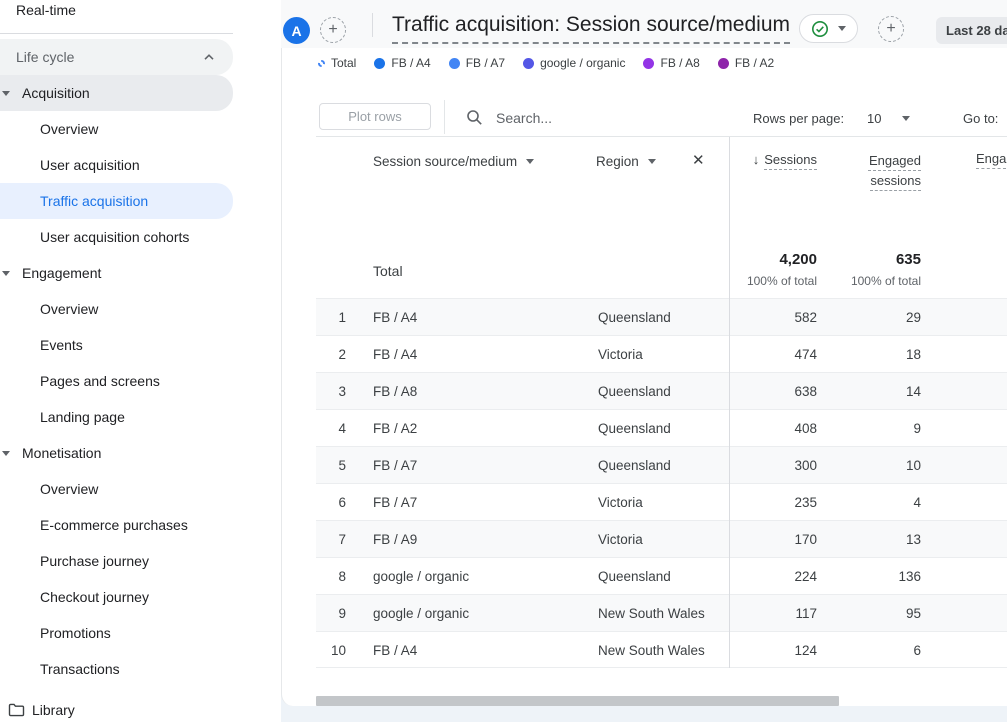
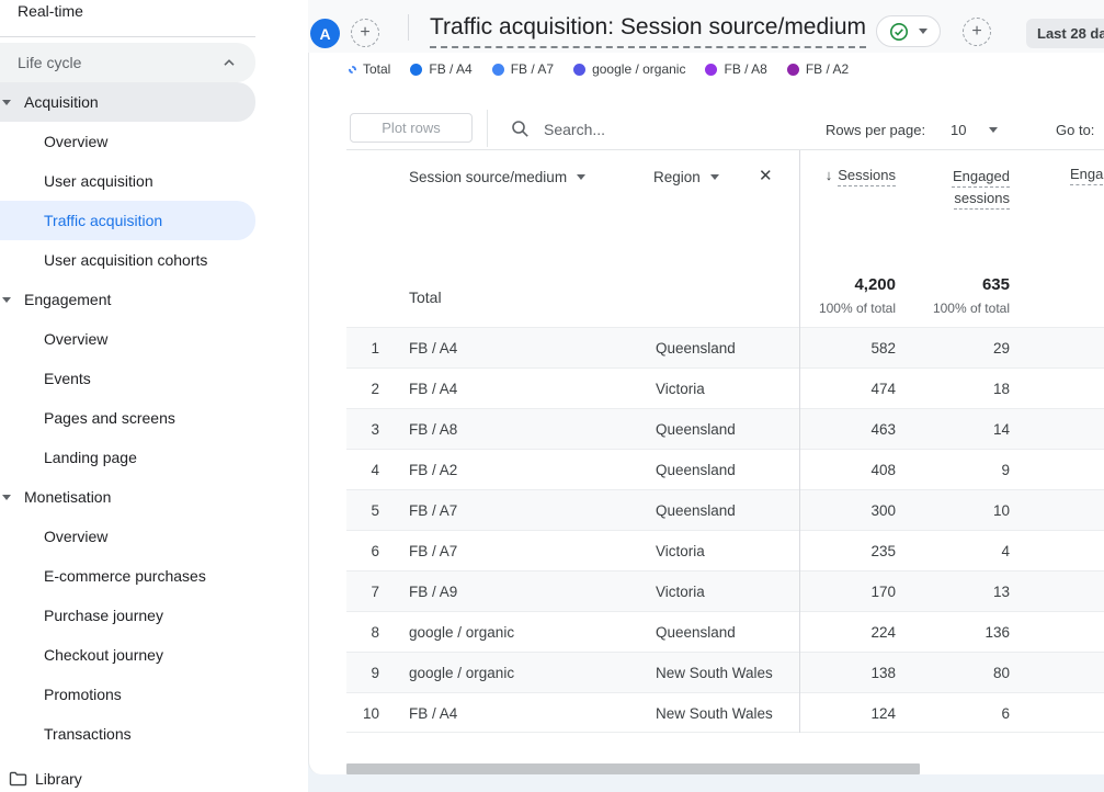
  Real-time
  Life cycle
  Acquisition
  Overview
  User acquisition
  Traffic acquisition
  User acquisition cohorts
  Engagement
  Overview
  Events
  Pages and screens
  Landing page
  Monetisation
  Overview
  E-commerce purchases
  Purchase journey
  Checkout journey
  Promotions
  Transactions
  Library
  A
  +
  Traffic acquisition: Session source/medium
  +
  Last 28 da
  Total
  FB / A4
  FB / A7
  google / organic
  FB / A8
  FB / A2
  Plot rows
  Search...
  Rows per page:
  10
  Go to:
  Session source/medium
  Region
  ✕
  ↓ Sessions
  Engaged sessions
  Enga
  Total
  4,200
  100% of total
  635
  100% of total
  1
  FB / A4
  Queensland
  582
  29
  2
  FB / A4
  Victoria
  474
  18
  3
  FB / A8
  Queensland
- 638
+ 463
  14
  4
  FB / A2
  Queensland
  408
  9
  5
  FB / A7
  Queensland
  300
  10
  6
  FB / A7
  Victoria
  235
  4
  7
  FB / A9
  Victoria
  170
  13
  8
  google / organic
  Queensland
  224
  136
  9
  google / organic
  New South Wales
- 117
+ 138
- 95
+ 80
  10
  FB / A4
  New South Wales
  124
  6
